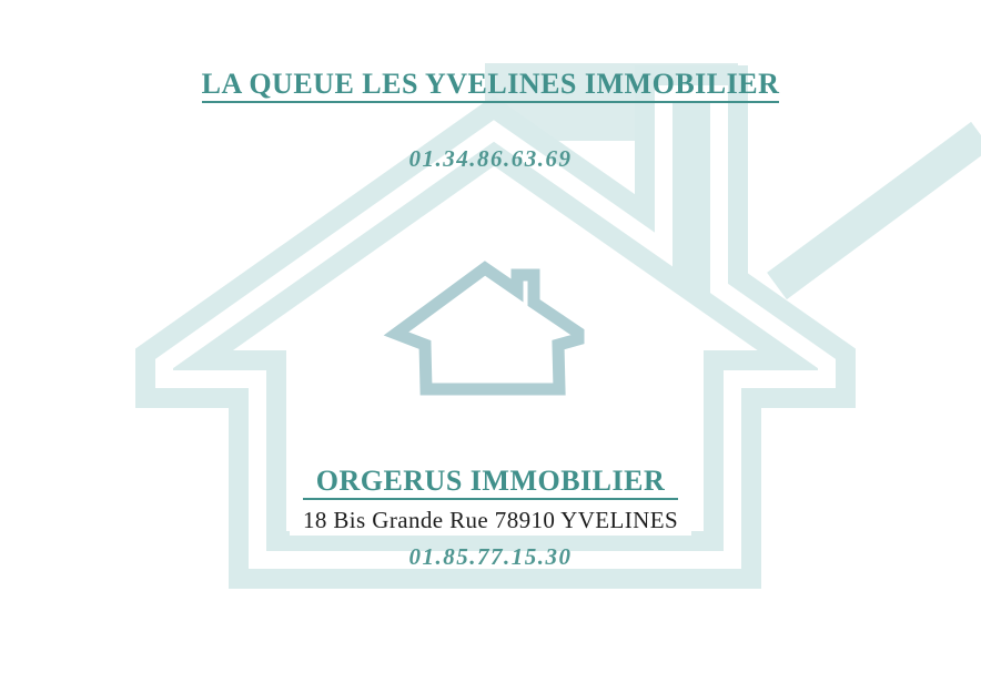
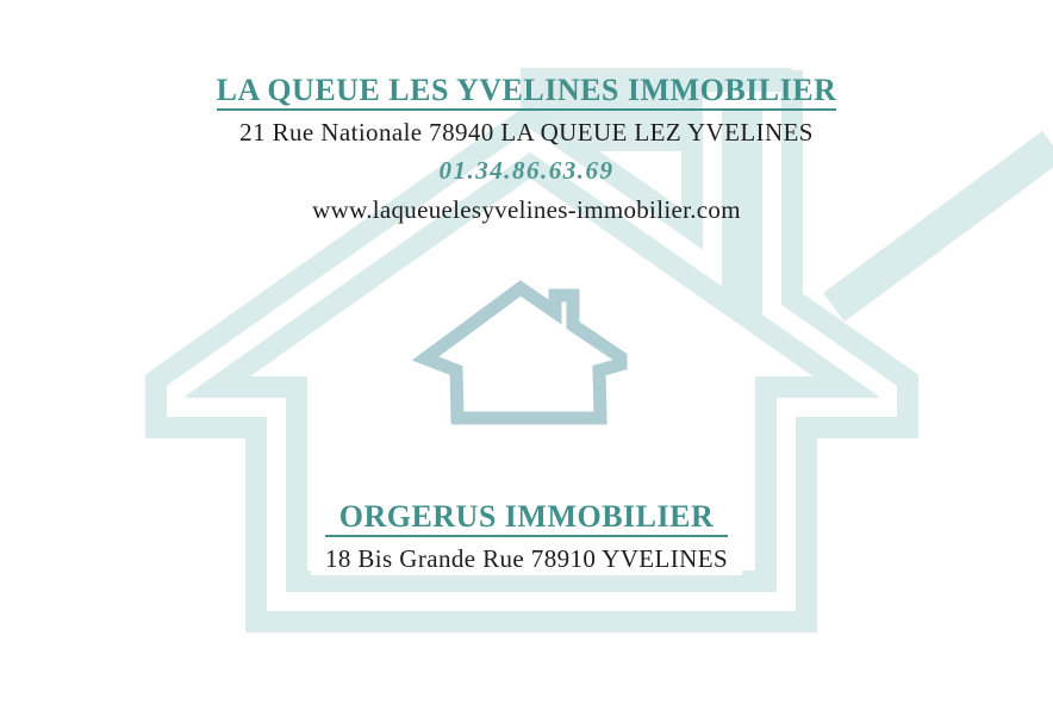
  LA QUEUE LES YVELINES IMMOBILIER
+ 21 Rue Nationale 78940 LA QUEUE LEZ YVELINES
  01.34.86.63.69
+ www.laqueuelesyvelines-immobilier.com
  ORGERUS IMMOBILIER
  18 Bis Grande Rue 78910 YVELINES
- 01.85.77.15.30
